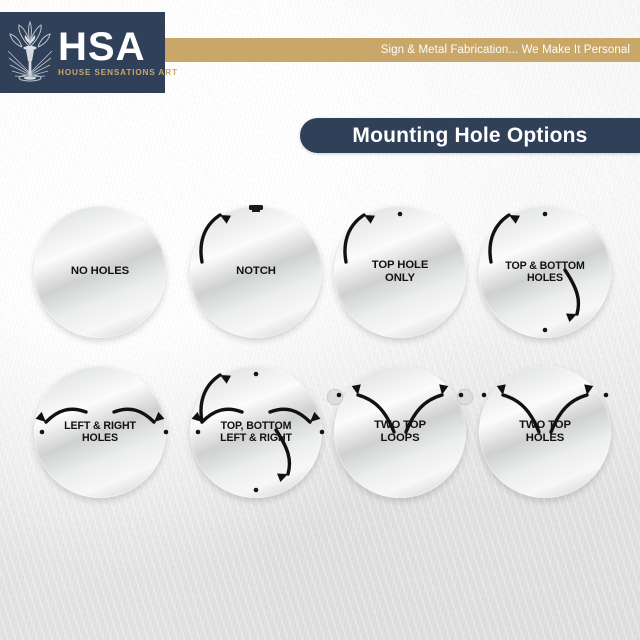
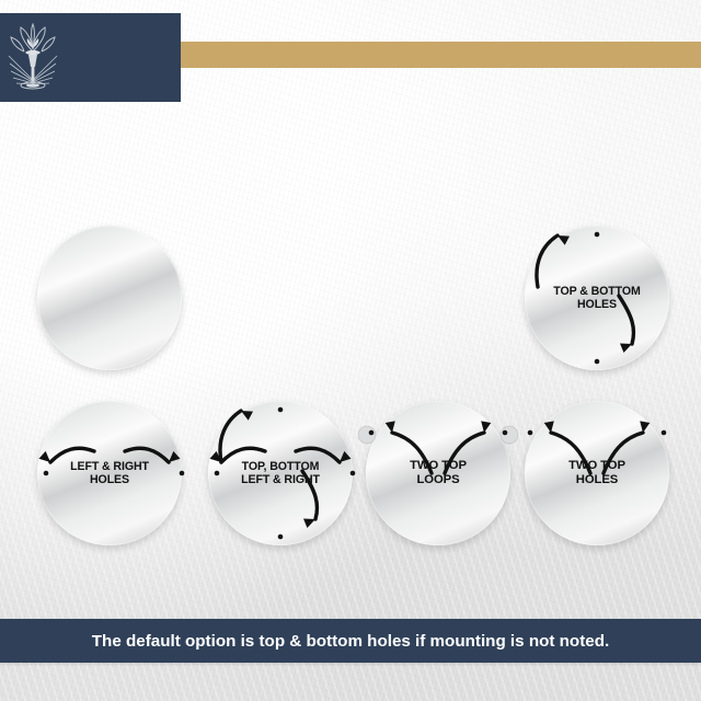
- Sign & Metal Fabrication... We Make It Personal
- HSA
- HOUSE SENSATIONS ART
- Mounting Hole Options
- NO HOLES
- NOTCH
- TOP HOLE
- ONLY
  TOP & BOTTOM
  HOLES
  LEFT & RIGHT
  HOLES
  TOP, BOTTOM
  LEFT & RIGHT
  TWO TOP
  LOOPS
  TWO TOP
  HOLES
+ The default option is top & bottom holes if mounting is not noted.
